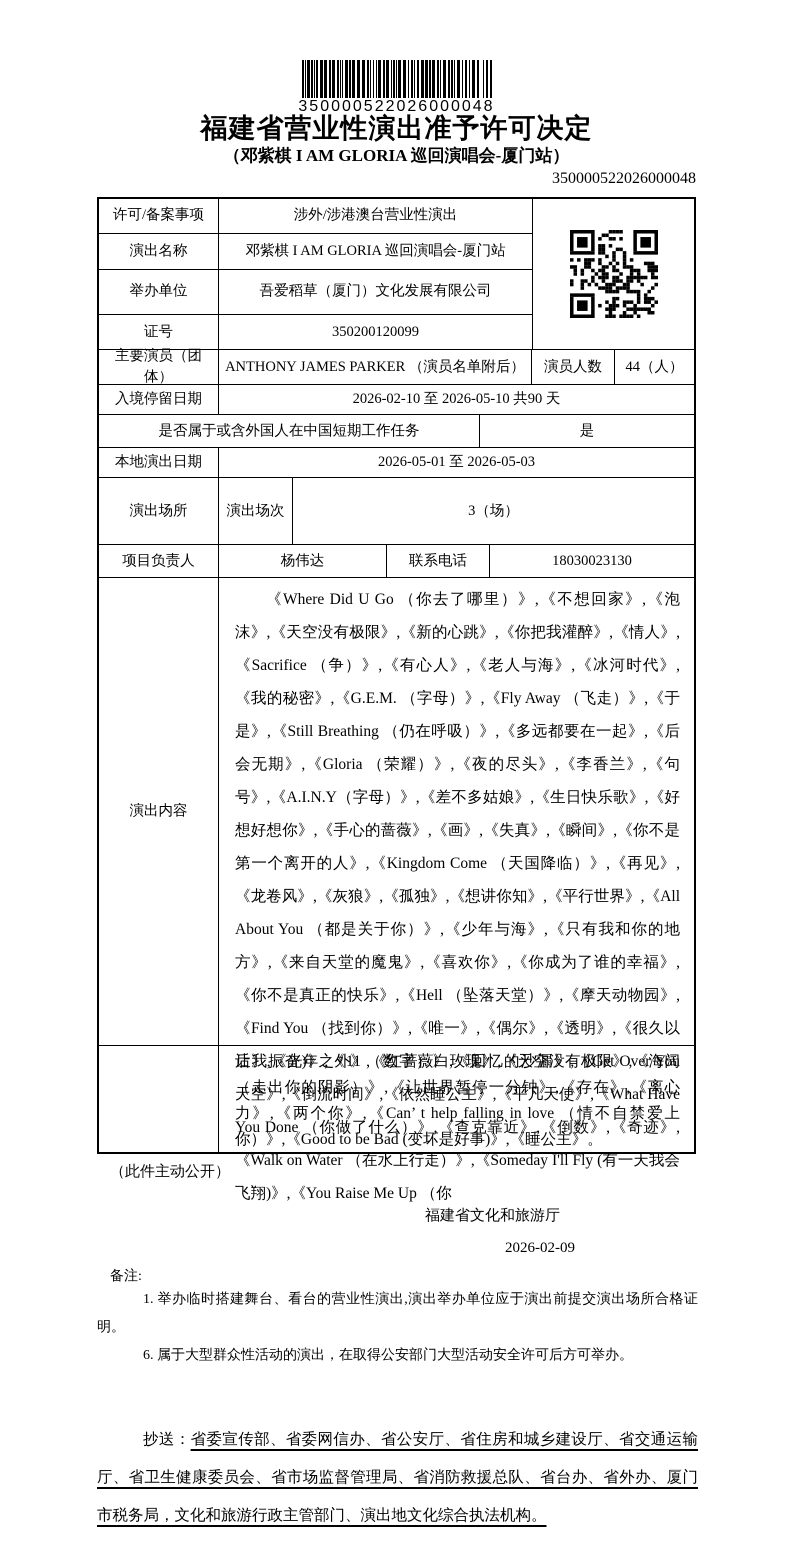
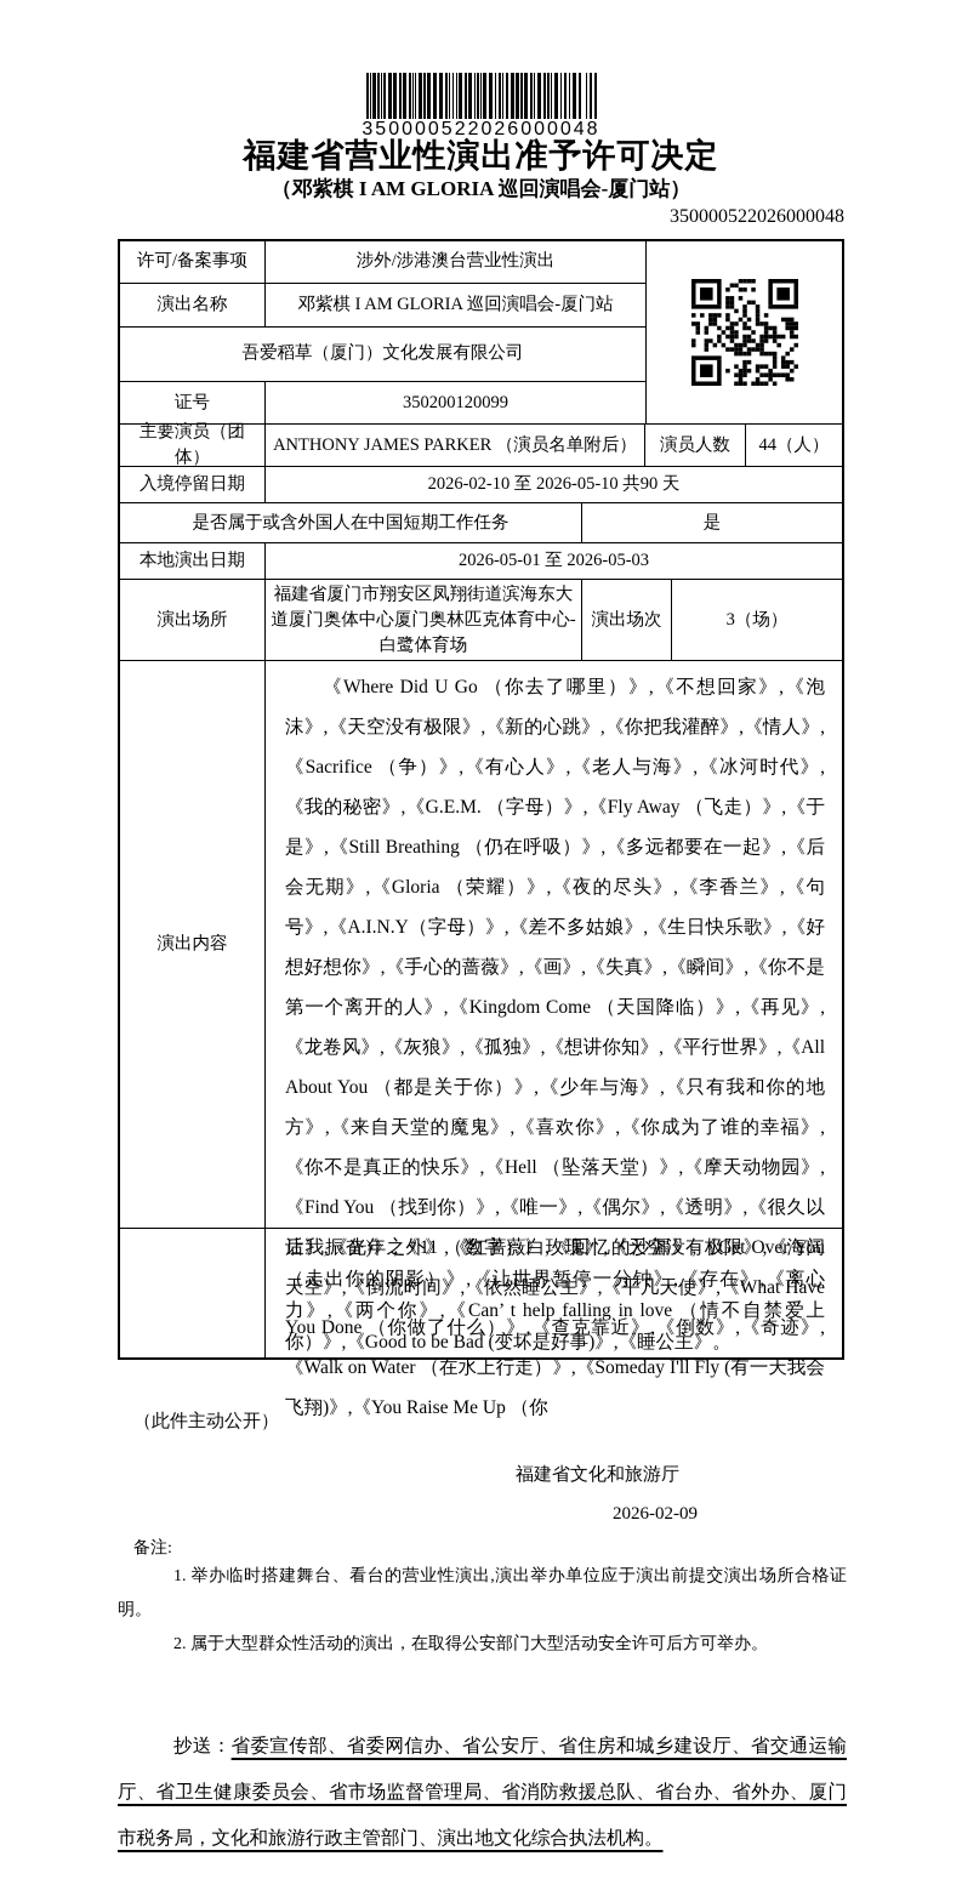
  350000522026000048
  福建省营业性演出准予许可决定
  （邓紫棋 I AM GLORIA 巡回演唱会-厦门站）
  350000522026000048
  许可/备案事项
  涉外/涉港澳台营业性演出
  演出名称
  邓紫棋 I AM GLORIA 巡回演唱会-厦门站
- 举办单位
  吾爱稻草（厦门）文化发展有限公司
  证号
  350200120099
  主要演员（团体）
  ANTHONY JAMES PARKER （演员名单附后）
  演员人数
  44（人）
  入境停留日期
  2026-02-10 至 2026-05-10 共90 天
  是否属于或含外国人在中国短期工作任务
  是
  本地演出日期
  2026-05-01 至 2026-05-03
  演出场所
+ 福建省厦门市翔安区凤翔街道滨海东大道厦门奥体中心厦门奥林匹克体育中心-白鹭体育场
  演出场次
  3（场）
- 项目负责人
- 杨伟达
- 联系电话
- 18030023130
  演出内容
  《Where Did U Go （你去了哪里）》,《不想回家》,《泡沫》,《天空没有极限》,《新的心跳》,《你把我灌醉》,《情人》,《Sacrifice （争）》,《有心人》,《老人与海》,《冰河时代》,《我的秘密》,《G.E.M. （字母）》,《Fly Away （飞走）》,《于是》,《Still Breathing （仍在呼吸）》,《多远都要在一起》,《后会无期》,《Gloria （荣耀）》,《夜的尽头》,《李香兰》,《句号》,《A.I.N.Y（字母）》,《差不多姑娘》,《生日快乐歌》,《好想好想你》,《手心的蔷薇》,《画》,《失真》,《瞬间》,《你不是第一个离开的人》,《Kingdom Come （天国降临）》,《再见》,《龙卷风》,《灰狼》,《孤独》,《想讲你知》,《平行世界》,《All About You （都是关于你）》,《少年与海》,《只有我和你的地方》,《来自天堂的魔鬼》,《喜欢你》,《你成为了谁的幸福》,《你不是真正的快乐》,《Hell （坠落天堂）》,《摩天动物园》,《Find You （找到你）》,《唯一》,《偶尔》,《透明》,《很久以后》,《光年之外》,《红蔷薇白玫瑰》,《天空没有极限》,《海阔天空》,《倒流时间》,《依然睡公主》,《平凡天使》,《What Have You Done （你做了什么）》,《查克靠近》,《倒数》,《奇迹》,《Walk on Water （在水上行走）》,《Someday I'll Fly (有一天我会飞翔)》,《You Raise Me Up （你
  让我振奋)》,《11 （数字）》,《回忆的沙漏》,《Get Over You （走出你的阴影）》,《让世界暂停一分钟》,《存在》,《离心力》,《两个你》,《Can’ t help falling in love （情不自禁爱上你）》,《Good to be Bad (变坏是好事)》,《睡公主》。
  （此件主动公开）
  福建省文化和旅游厅
  2026-02-09
  备注:
  1. 举办临时搭建舞台、看台的营业性演出,演出举办单位应于演出前提交演出场所合格证明。
- 6. 属于大型群众性活动的演出，在取得公安部门大型活动安全许可后方可举办。
+ 2. 属于大型群众性活动的演出，在取得公安部门大型活动安全许可后方可举办。
  抄送：省委宣传部、省委网信办、省公安厅、省住房和城乡建设厅、省交通运输厅、省卫生健康委员会、省市场监督管理局、省消防救援总队、省台办、省外办、厦门市税务局，文化和旅游行政主管部门、演出地文化综合执法机构。
